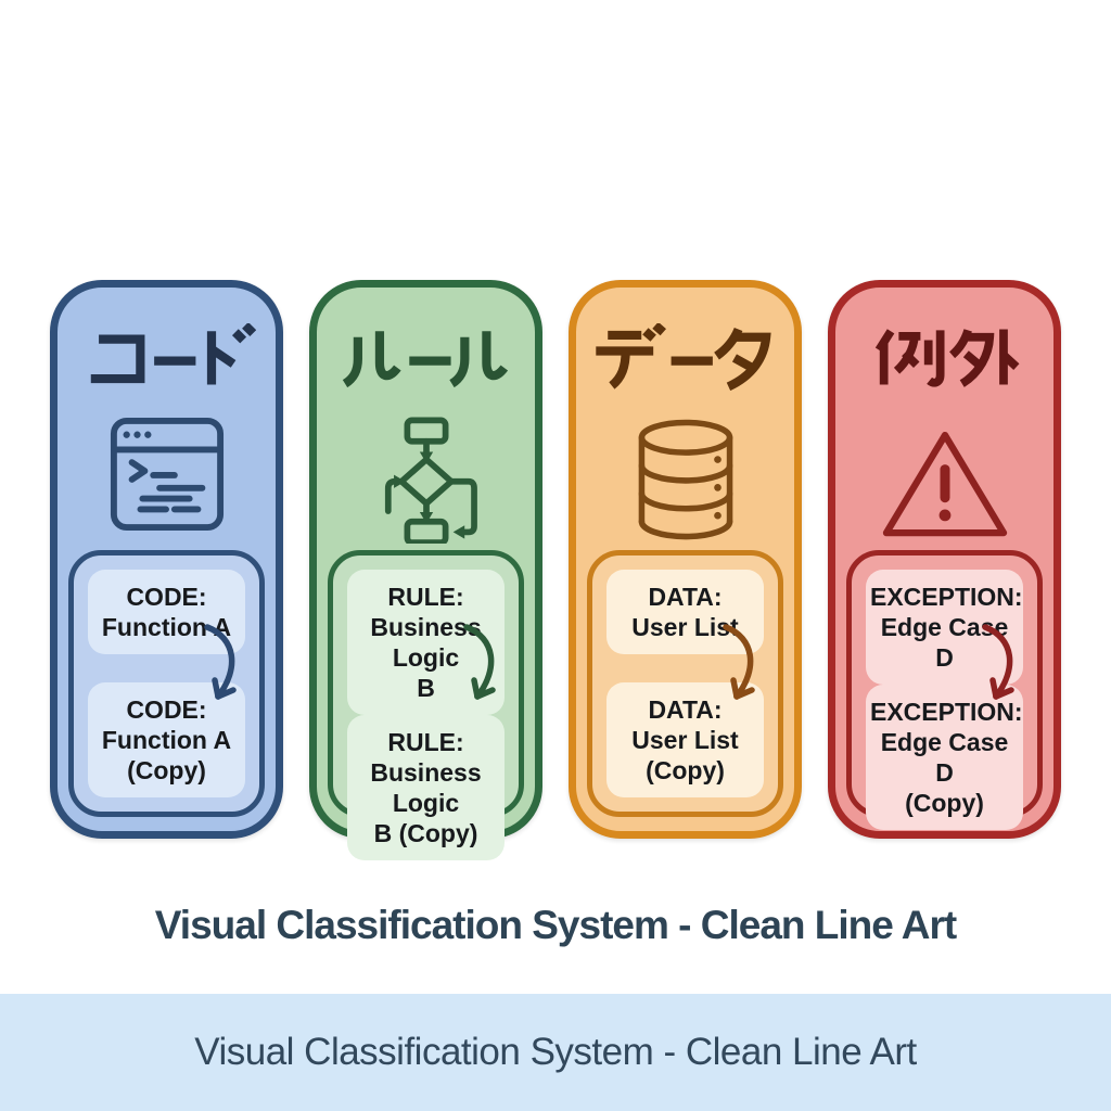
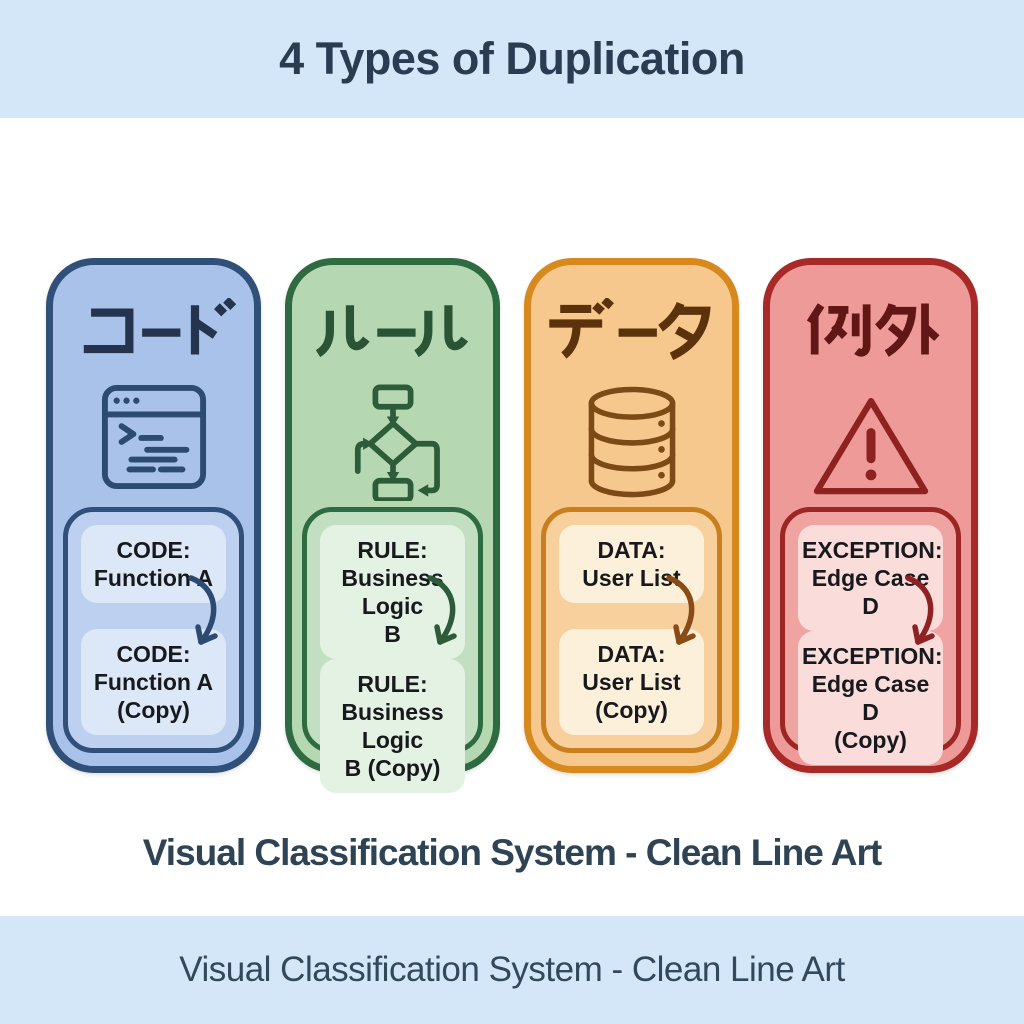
+ 4 Types of Duplication
  CODE:
  Function A
  CODE:
  Function A
  (Copy)
  RULE:
  Business Logic
  B
  RULE:
  Business Logic
  B (Copy)
  DATA:
  User Lit
  DATA:
  User List
  (Copy)
  EXCEPTION:
  Edge Cae D
  EXCEPTION:
  Edge Case D
  (Copy)
  Visual Classification System - Clean Line Art
  Visual Classification System - Clean Line Art
